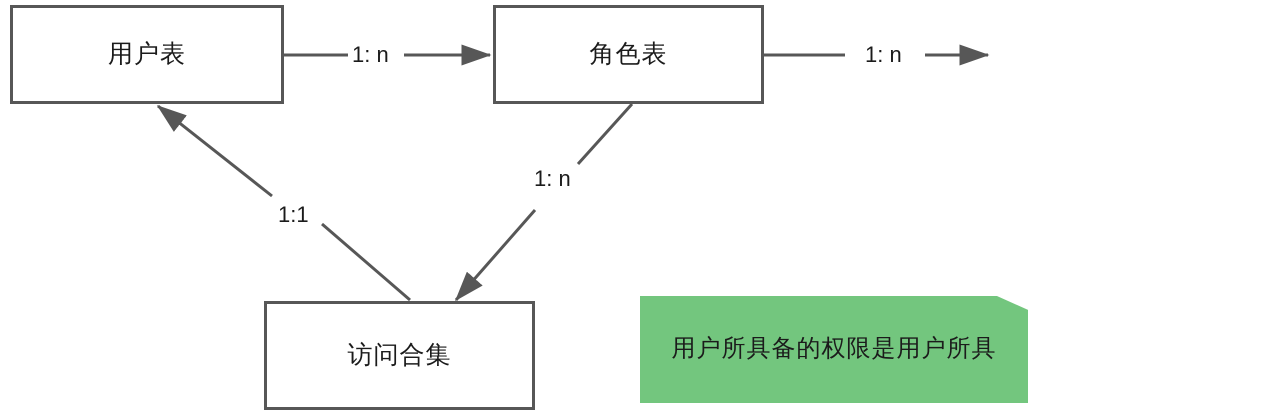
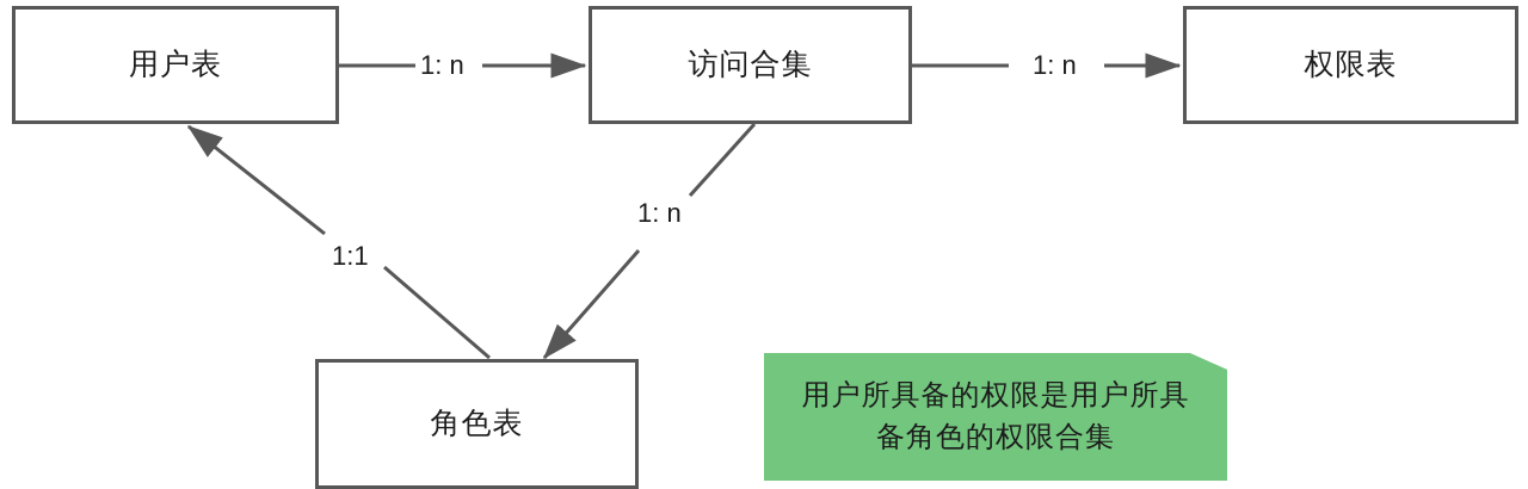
  用户表
- 角色表
+ 访问合集
+ 权限表
- 访问合集
+ 角色表
  1: n
  1: n
  1: n
  1:1
  用户所具备的权限是用户所具
+ 备角色的权限合集
